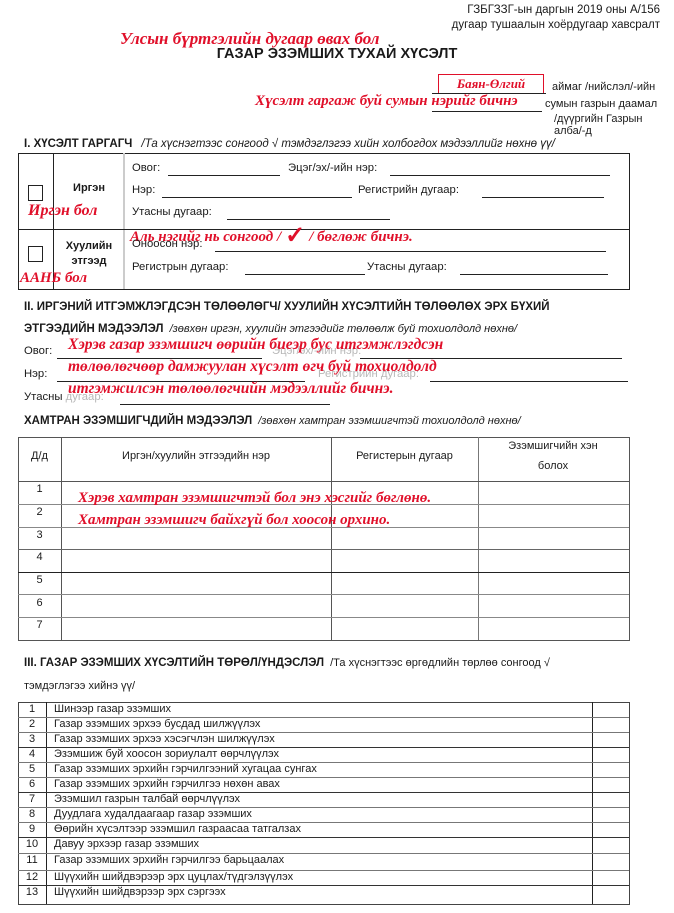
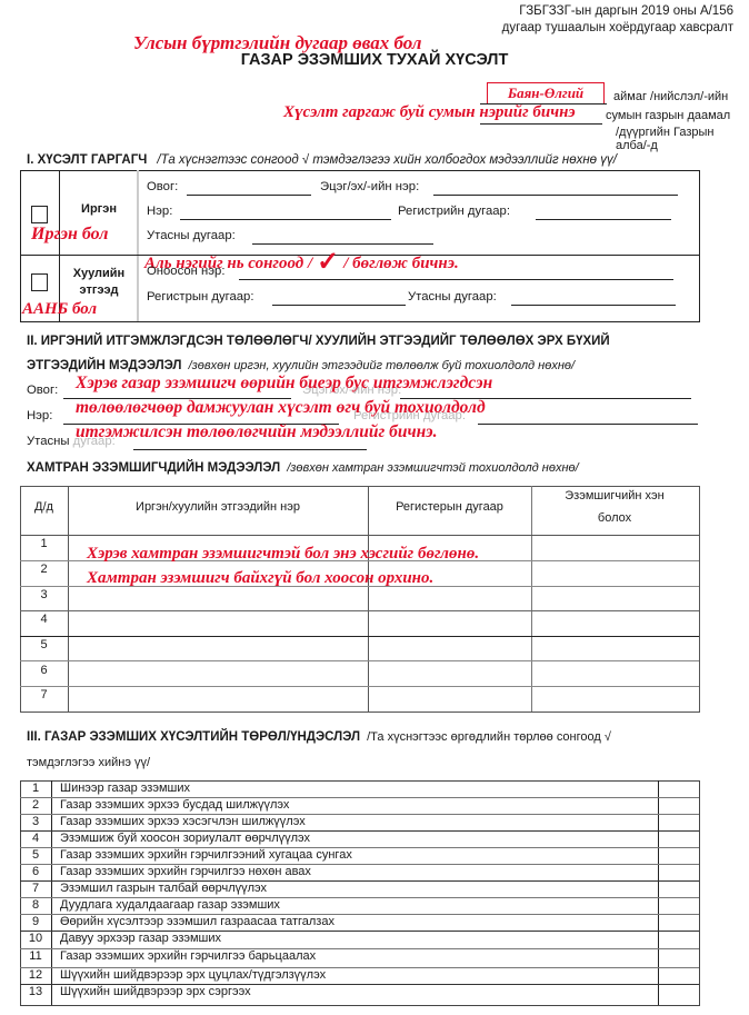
  ГЗБГЗЗГ-ын даргын 2019 оны А/156
  дугаар тушаалын хоёрдугаар хавсралт
  Улсын бүртгэлийн дугаар өвах бол
  ГАЗАР ЭЗЭМШИХ ТУХАЙ ХҮСЭЛТ
  Баян-Өлгий
  аймаг /нийслэл/-ийн
  Хүсэлт гаргаж буй сумын нэрийг бичнэ
  сумын газрын даамал
  /дүүргийн Газрын алба/-д
  I. ХҮСЭЛТ ГАРГАГЧ /Та хүснэгтээс сонгоод √ тэмдэглэгээ хийн холбогдох мэдээллийг нөхнө үү/
  Иргэн
  Иргэн бол
  Овог:
  Эцэг/эх/-ийн нэр:
  Нэр:
  Регистрийн дугаар:
  Утасны дугаар:
  Аль нэгийг нь сонгоод / ✓ / бөглөж бичнэ.
  Хуулийн
  этгээд
  ААНБ бол
  Оноосон нэр:
  Регистрын дугаар:
  Утасны дугаар:
- II. ИРГЭНИЙ ИТГЭМЖЛЭГДСЭН ТӨЛӨӨЛӨГЧ/ ХУУЛИЙН ХҮСЭЛТИЙН ТӨЛӨӨЛӨХ ЭРХ БҮХИЙ
+ II. ИРГЭНИЙ ИТГЭМЖЛЭГДСЭН ТӨЛӨӨЛӨГЧ/ ХУУЛИЙН ЭТГЭЭДИЙГ ТӨЛӨӨЛӨХ ЭРХ БҮХИЙ
  ЭТГЭЭДИЙН МЭДЭЭЛЭЛ /зөвхөн иргэн, хуулийн этгээдийг төлөөлж буй тохиолдолд нөхнө/
  Овог:
  Эцэг/эх/-ийн нэр:
  Нэр:
  Регистрийн дугаар:
  Утасны дугаар:
  Хэрэв газар эзэмшигч өөрийн биеэр бус итгэмжлэгдсэн
  төлөөлөгчөөр дамжуулан хүсэлт өгч буй тохиолдолд
  итгэмжилсэн төлөөлөгчийн мэдээллийг бичнэ.
  ХАМТРАН ЭЗЭМШИГЧДИЙН МЭДЭЭЛЭЛ /зөвхөн хамтран эзэмшигчтэй тохиолдолд нөхнө/
  Д/д
  Иргэн/хуулийн этгээдийн нэр
  Регистерын дугаар
  Эзэмшигчийн хэн
  болох
  1
  2
  3
  4
  5
  6
  7
  Хэрэв хамтран эзэмшигчтэй бол энэ хэсгийг бөглөнө.
  Хамтран эзэмшигч байхгүй бол хоосон орхино.
  III. ГАЗАР ЭЗЭМШИХ ХҮСЭЛТИЙН ТӨРӨЛ/ҮНДЭСЛЭЛ /Та хүснэгтээс өргөдлийн төрлөө сонгоод √
  тэмдэглэгээ хийнэ үү/
  1
  Шинээр газар эзэмших
  2
  Газар эзэмших эрхээ бусдад шилжүүлэх
  3
  Газар эзэмших эрхээ хэсэгчлэн шилжүүлэх
  4
  Эзэмшиж буй хоосон зориулалт өөрчлүүлэх
  5
  Газар эзэмших эрхийн гэрчилгээний хугацаа сунгах
  6
  Газар эзэмших эрхийн гэрчилгээ нөхөн авах
  7
  Эзэмшил газрын талбай өөрчлүүлэх
  8
  Дуудлага худалдаагаар газар эзэмших
  9
  Өөрийн хүсэлтээр эзэмшил газраасаа татгалзах
  10
  Давуу эрхээр газар эзэмших
  11
  Газар эзэмших эрхийн гэрчилгээ барьцаалах
  12
  Шүүхийн шийдвэрээр эрх цуцлах/түдгэлзүүлэх
  13
  Шүүхийн шийдвэрээр эрх сэргээх
